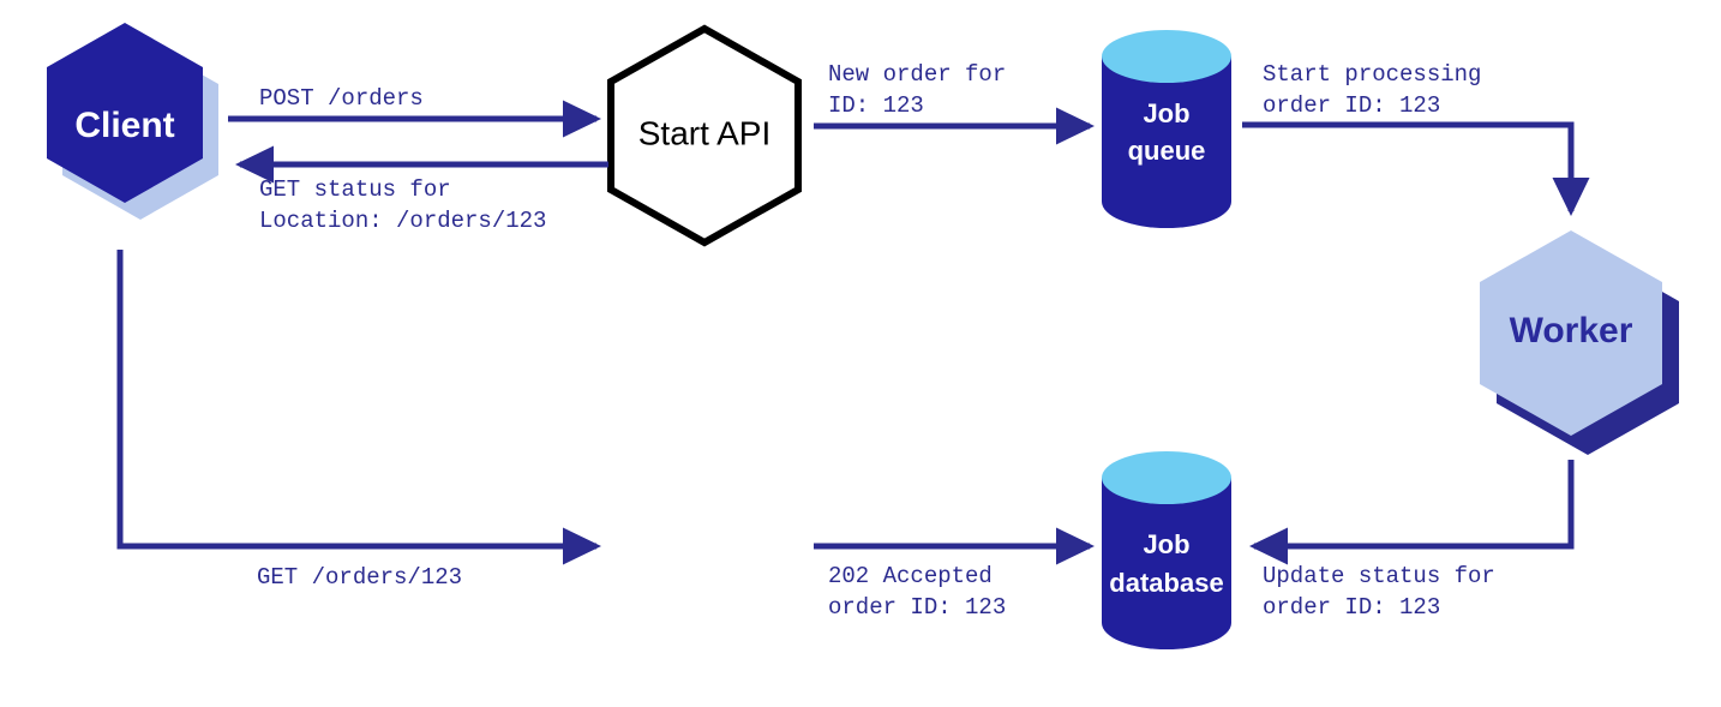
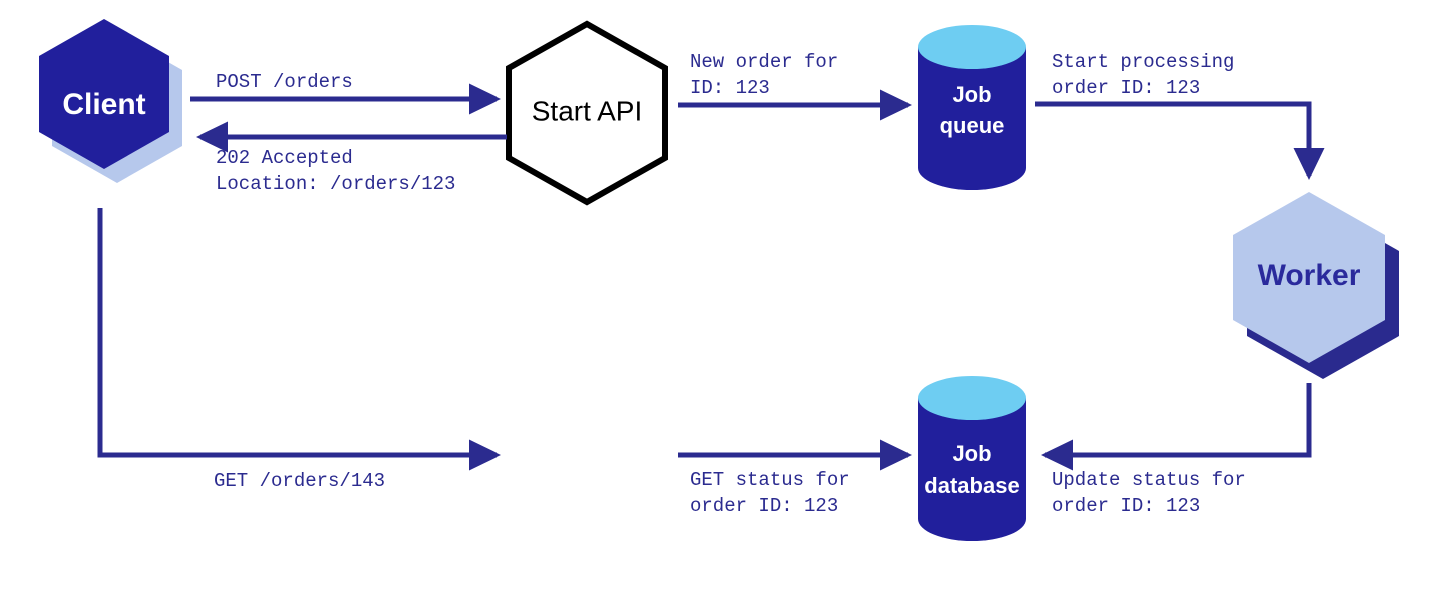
  Client
  Start API
  Job
  queue
  Worker
  Job
  database
  POST /orders
- GET status for
+ 202 Accepted
  Location: /orders/123
  New order for
  ID: 123
  Start processing
  order ID: 123
- GET /orders/123
+ GET /orders/143
- 202 Accepted
+ GET status for
  order ID: 123
  Update status for
  order ID: 123
